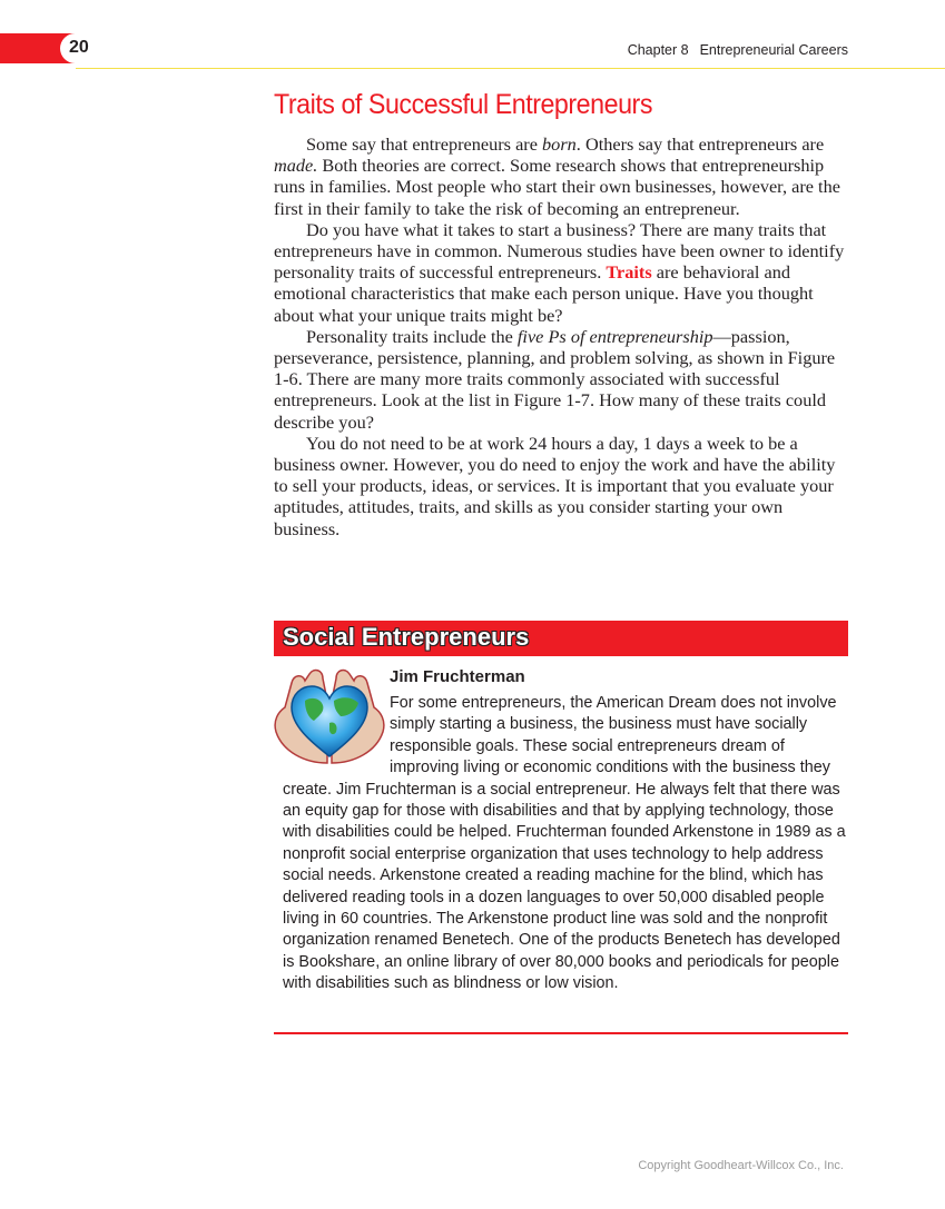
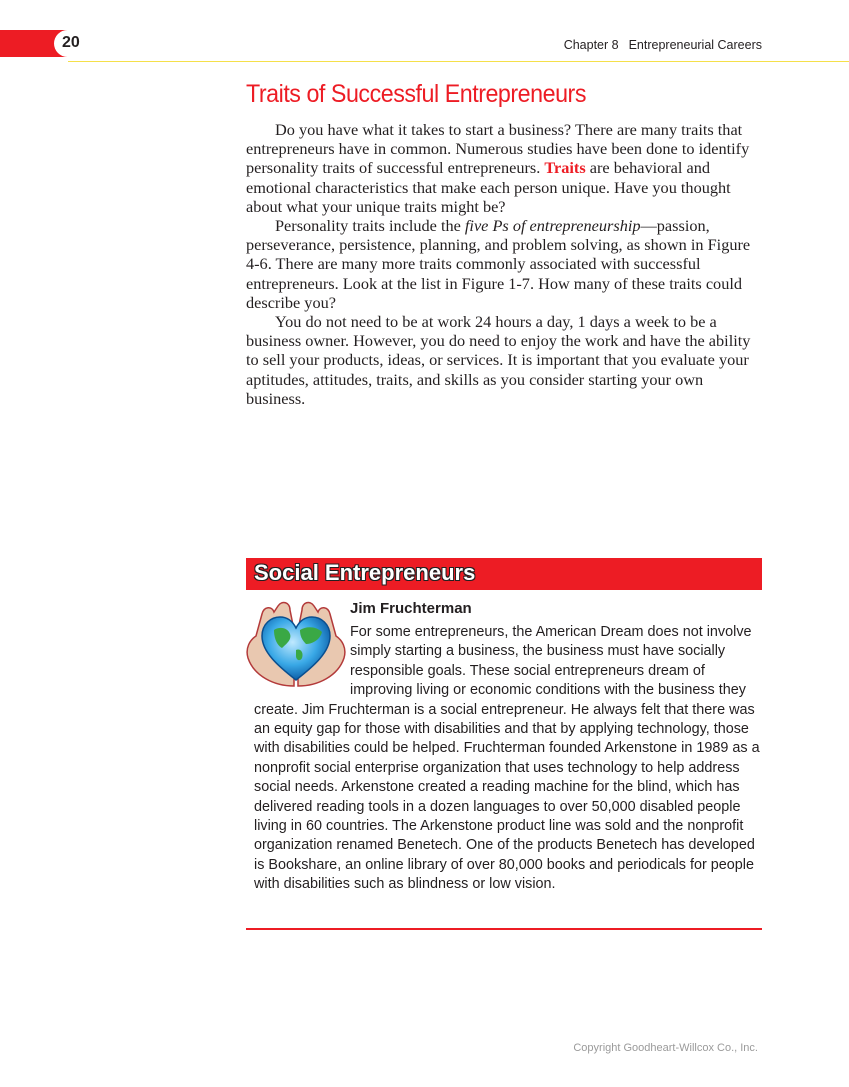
  20
  Chapter 8 Entrepreneurial Careers
  Traits of Successful Entrepreneurs
- Some say that entrepreneurs are born. Others say that entrepreneurs are made. Both theories are correct. Some research shows that entrepreneurship runs in families. Most people who start their own businesses, however, are the first in their family to take the risk of becoming an entrepreneur.
- Do you have what it takes to start a business? There are many traits that entrepreneurs have in common. Numerous studies have been owner to identify personality traits of successful entrepreneurs. Traits are behavioral and emotional characteristics that make each person unique. Have you thought about what your unique traits might be?
+ Do you have what it takes to start a business? There are many traits that entrepreneurs have in common. Numerous studies have been done to identify personality traits of successful entrepreneurs. Traits are behavioral and emotional characteristics that make each person unique. Have you thought about what your unique traits might be?
- Personality traits include the five Ps of entrepreneurship—passion, perseverance, persistence, planning, and problem solving, as shown in Figure 1-6. There are many more traits commonly associated with successful entrepreneurs. Look at the list in Figure 1-7. How many of these traits could describe you?
+ Personality traits include the five Ps of entrepreneurship—passion, perseverance, persistence, planning, and problem solving, as shown in Figure 4-6. There are many more traits commonly associated with successful entrepreneurs. Look at the list in Figure 1-7. How many of these traits could describe you?
  You do not need to be at work 24 hours a day, 1 days a week to be a business owner. However, you do need to enjoy the work and have the ability to sell your products, ideas, or services. It is important that you evaluate your aptitudes, attitudes, traits, and skills as you consider starting your own business.
  Social Entrepreneurs
  Jim Fruchterman
  For some entrepreneurs, the American Dream does not involve simply starting a business, the business must have socially responsible goals. These social entrepreneurs dream of improving living or economic conditions with the business they create. Jim Fruchterman is a social entrepreneur. He always felt that there was an equity gap for those with disabilities and that by applying technology, those with disabilities could be helped. Fruchterman founded Arkenstone in 1989 as a nonprofit social enterprise organization that uses technology to help address social needs. Arkenstone created a reading machine for the blind, which has delivered reading tools in a dozen languages to over 50,000 disabled people living in 60 countries. The Arkenstone product line was sold and the nonprofit organization renamed Benetech. One of the products Benetech has developed is Bookshare, an online library of over 80,000 books and periodicals for people with disabilities such as blindness or low vision.
  Copyright Goodheart-Willcox Co., Inc.
